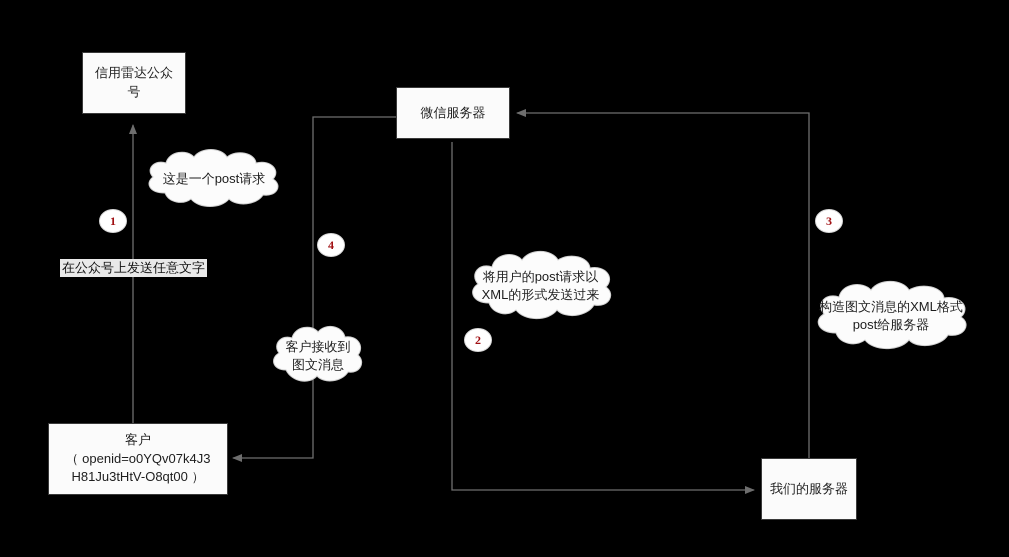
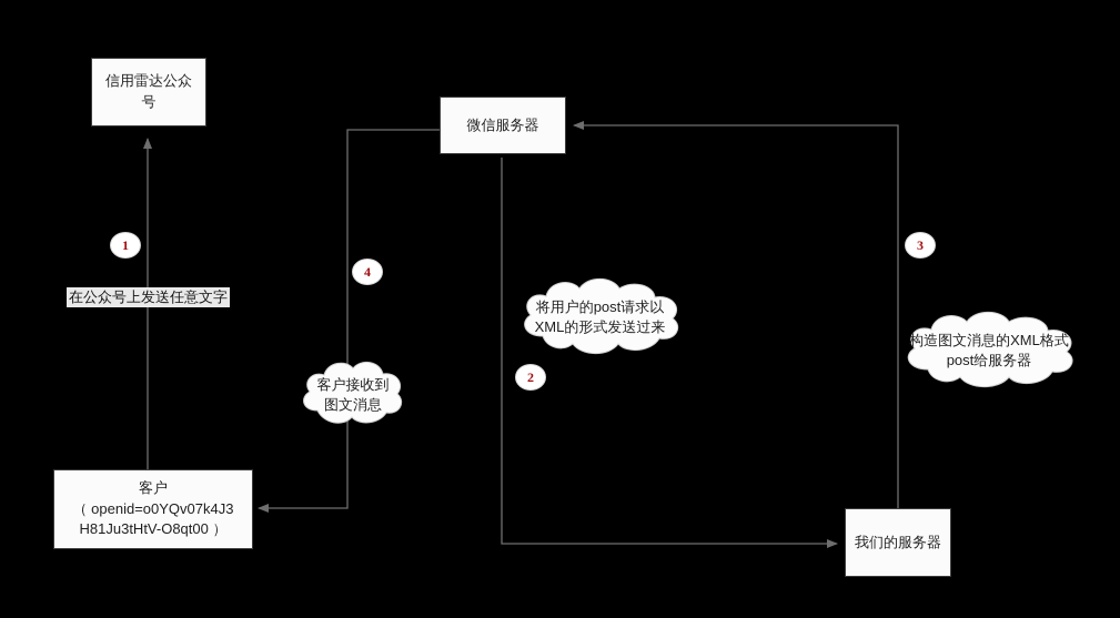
  信用雷达公众
  号
  微信服务器
  客户
  （ openid=o0YQv07k4J3
  H81Ju3tHtV-O8qt00 ）
  我们的服务器
  在公众号上发送任意文字
  1
  2
  3
  4
- 这是一个post请求
  客户接收到
  图文消息
  将用户的post请求以
  XML的形式发送过来
  构造图文消息的XML格式
  post给服务器
